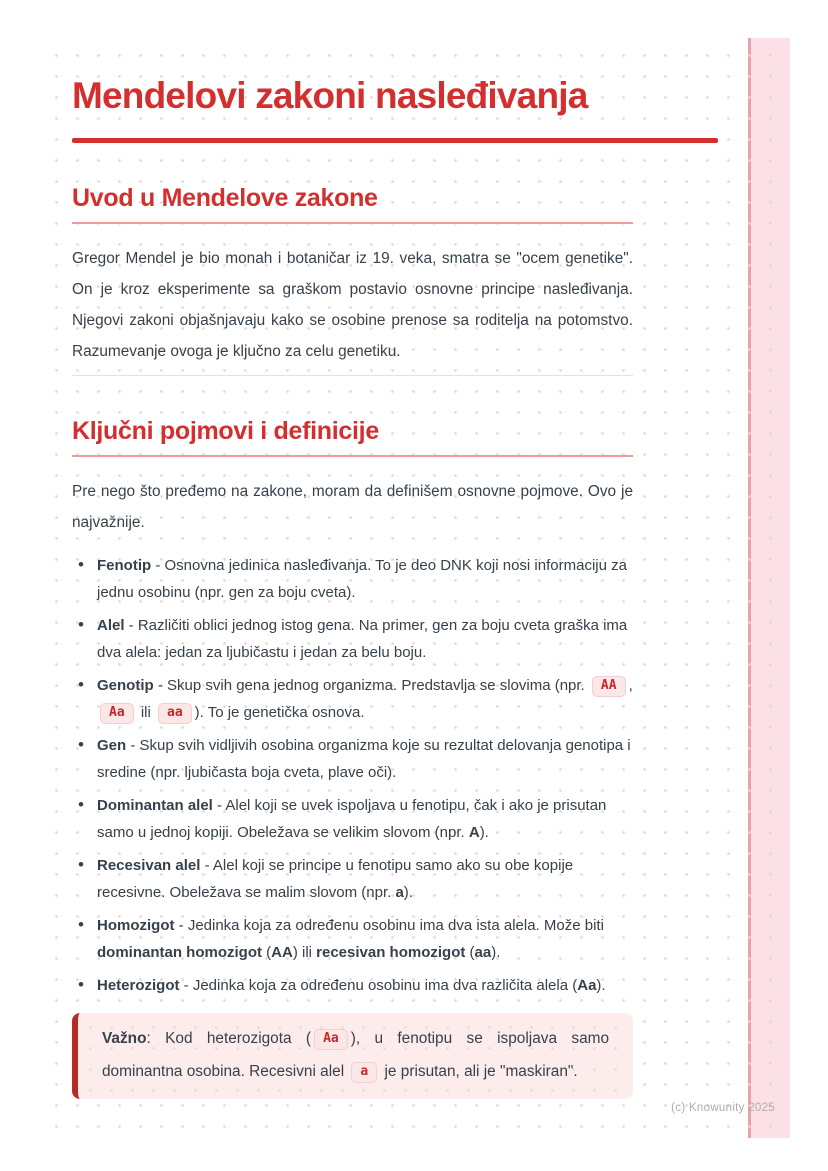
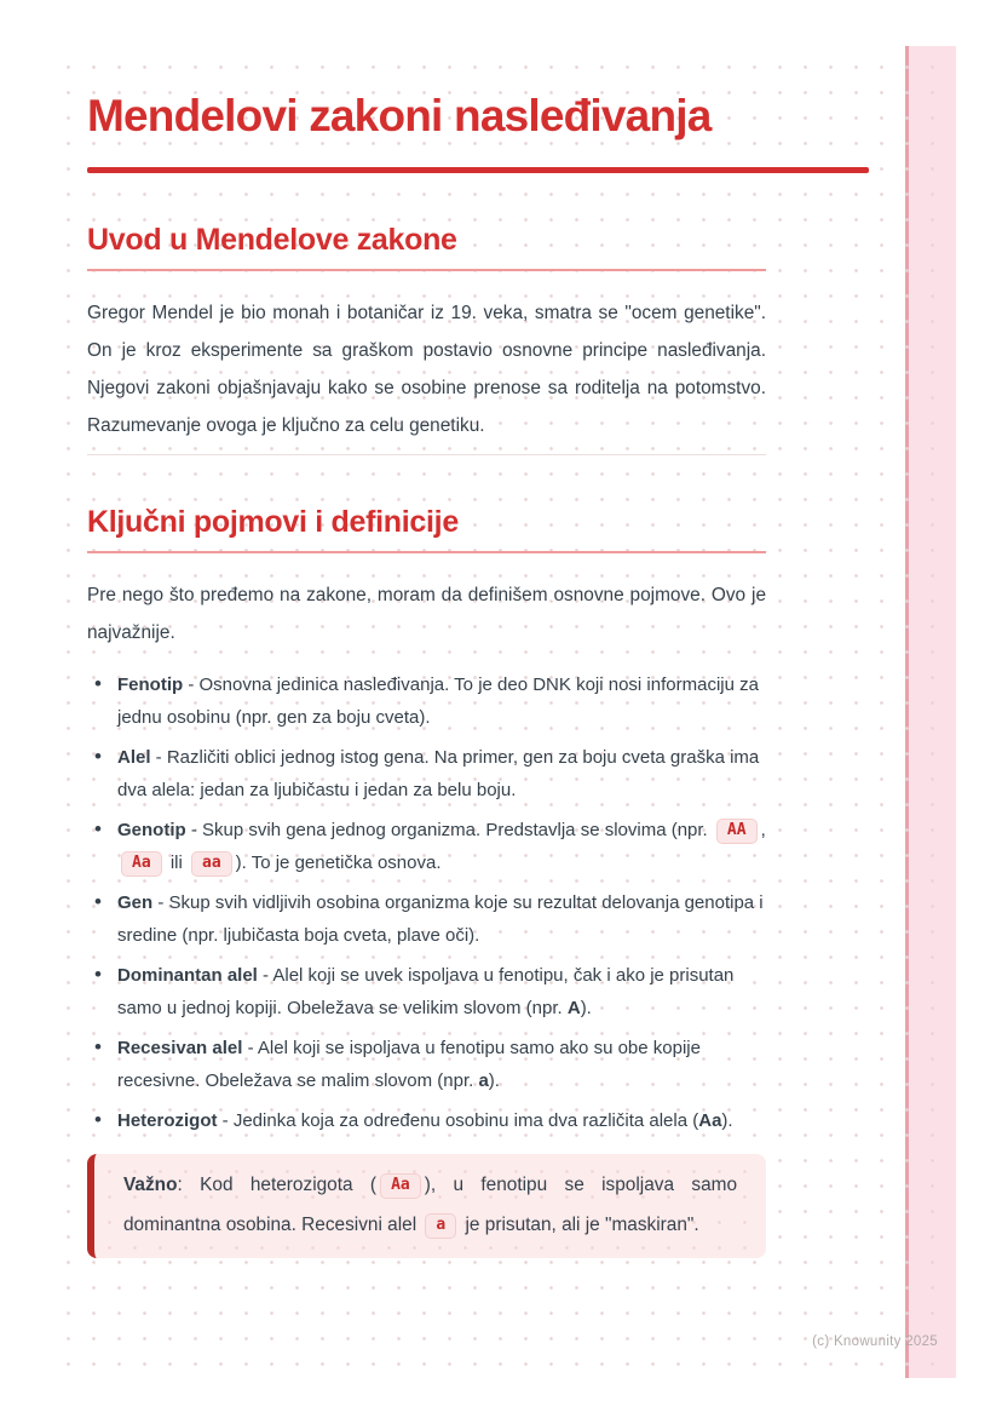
  Mendelovi zakoni nasleđivanja
  Uvod u Mendelove zakone
  Gregor Mendel je bio monah i botaničar iz 19. veka, smatra se "ocem genetike". On je kroz eksperimente sa graškom postavio osnovne principe nasleđivanja. Njegovi zakoni objašnjavaju kako se osobine prenose sa roditelja na potomstvo. Razumevanje ovoga je ključno za celu genetiku.
  Ključni pojmovi i definicije
  Pre nego što pređemo na zakone, moram da definišem osnovne pojmove. Ovo je najvažnije.
  Fenotip - Osnovna jedinica nasleđivanja. To je deo DNK koji nosi informaciju za jednu osobinu (npr. gen za boju cveta).
  Alel - Različiti oblici jednog istog gena. Na primer, gen za boju cveta graška ima dva alela: jedan za ljubičastu i jedan za belu boju.
  Genotip - Skup svih gena jednog organizma. Predstavlja se slovima (npr. AA , Aa ili aa ). To je genetička osnova.
  Gen - Skup svih vidljivih osobina organizma koje su rezultat delovanja genotipa i sredine (npr. ljubičasta boja cveta, plave oči).
  Dominantan alel - Alel koji se uvek ispoljava u fenotipu, čak i ako je prisutan samo u jednoj kopiji. Obeležava se velikim slovom (npr. A).
- Recesivan alel - Alel koji se principe u fenotipu samo ako su obe kopije recesivne. Obeležava se malim slovom (npr. a).
+ Recesivan alel - Alel koji se ispoljava u fenotipu samo ako su obe kopije recesivne. Obeležava se malim slovom (npr. a).
- Homozigot - Jedinka koja za određenu osobinu ima dva ista alela. Može biti dominantan homozigot (AA) ili recesivan homozigot (aa).
  Heterozigot - Jedinka koja za određenu osobinu ima dva različita alela (Aa).
  Važno: Kod heterozigota ( Aa ), u fenotipu se ispoljava samo dominantna osobina. Recesivni alel a je prisutan, ali je "maskiran".
  (c) Knowunity 2025
